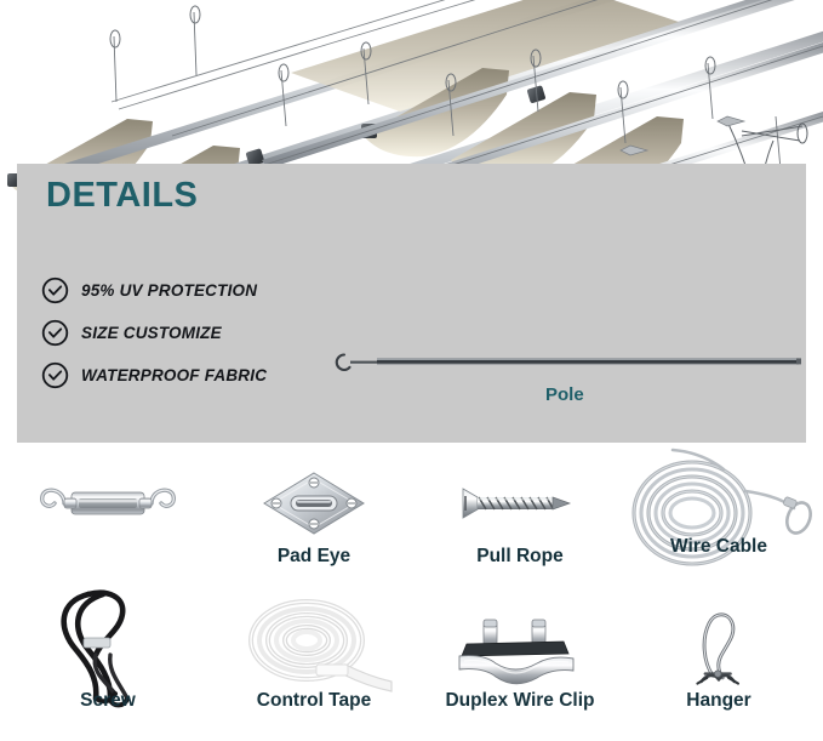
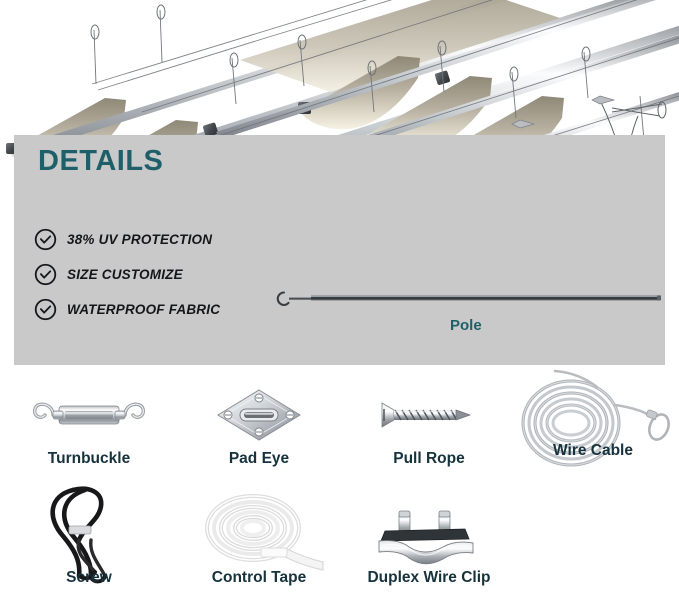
  DETAILS
- 95% UV PROTECTION
+ 38% UV PROTECTION
  SIZE CUSTOMIZE
  WATERPROOF FABRIC
  Pole
+ Turnbuckle
  Pad Eye
  Pull Rope
  Wire Cable
  Screw
  Control Tape
  Duplex Wire Clip
- Hanger
